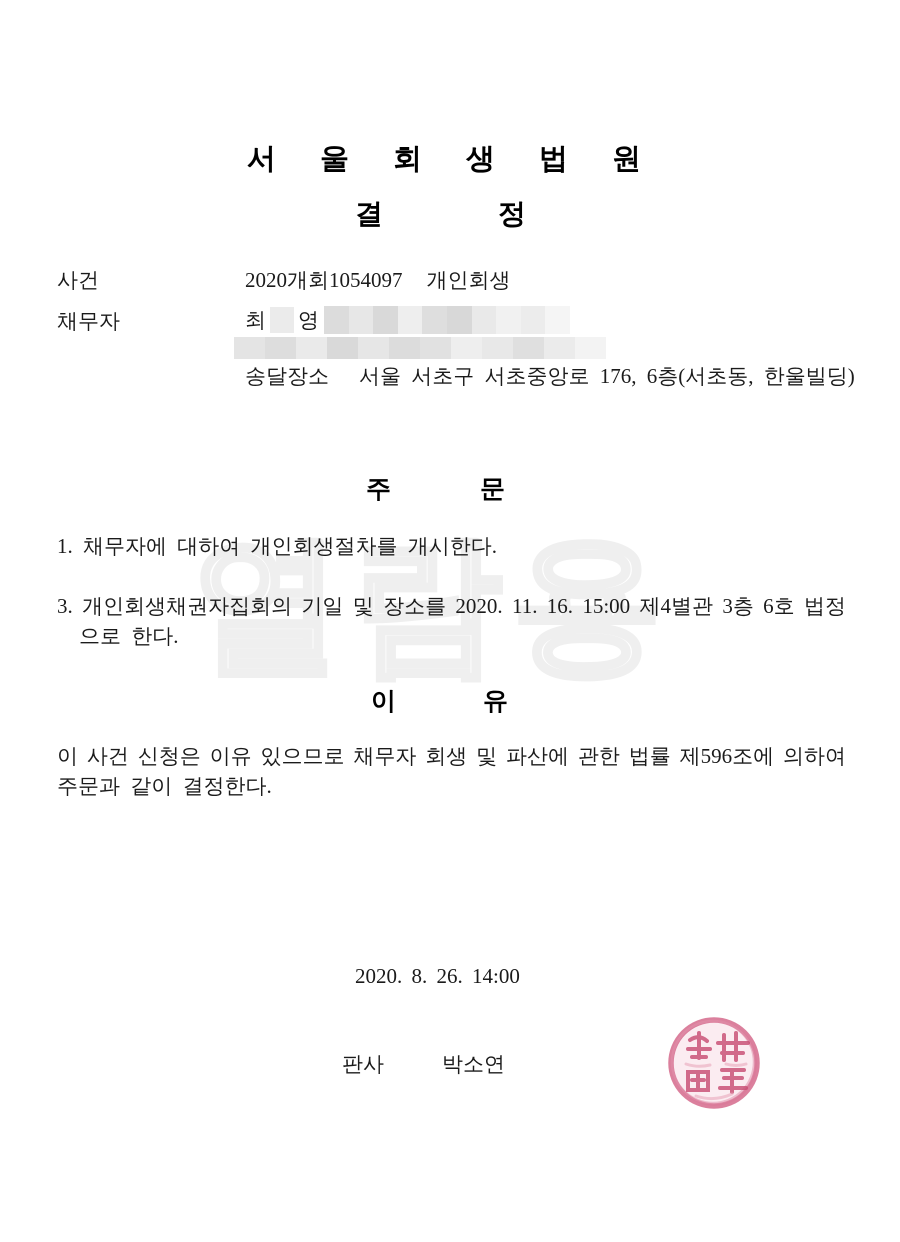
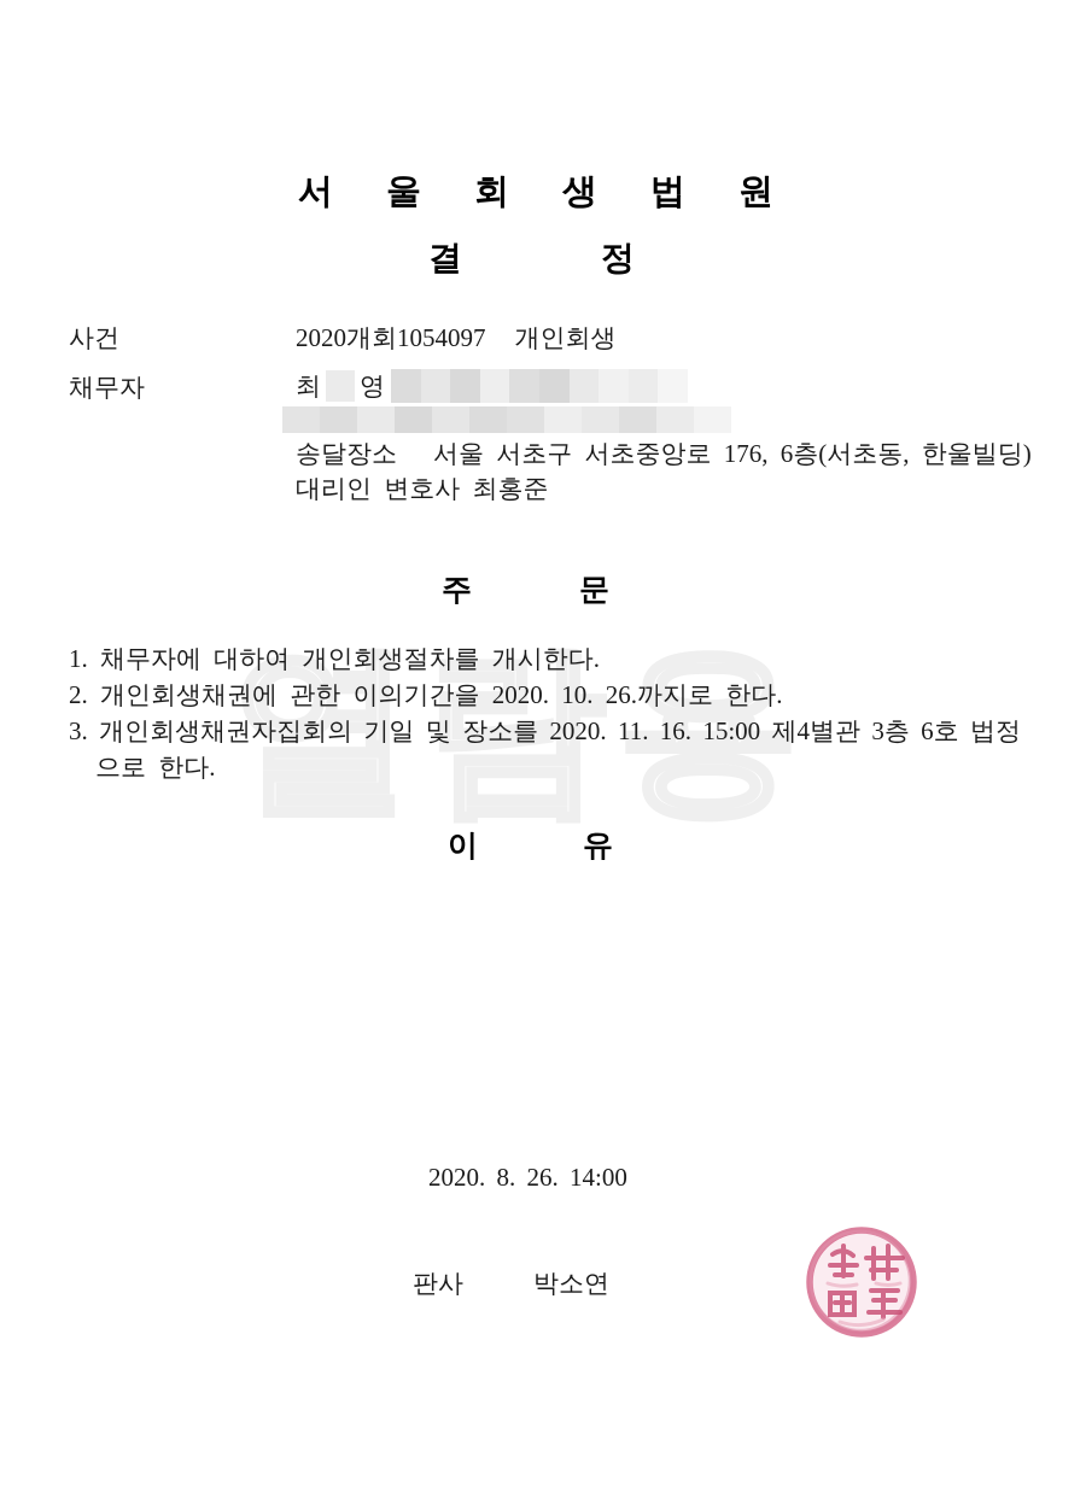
  열람용
  서울회생법원
  결정
  사건
  2020개회1054097
  개인회생
  채무자
  최
  영
  송달장소
  서울 서초구 서초중앙로 176, 6층(서초동, 한울빌딩)
+ 대리인 변호사 최홍준
  주문
  1. 채무자에 대하여 개인회생절차를 개시한다.
+ 2. 개인회생채권에 관한 이의기간을 2020. 10. 26.까지로 한다.
  3. 개인회생채권자집회의 기일 및 장소를 2020. 11. 16. 15:00 제4별관 3층 6호 법정
  으로 한다.
  이유
- 이 사건 신청은 이유 있으므로 채무자 회생 및 파산에 관한 법률 제596조에 의하여
- 주문과 같이 결정한다.
  2020. 8. 26. 14:00
  판사
  박소연
